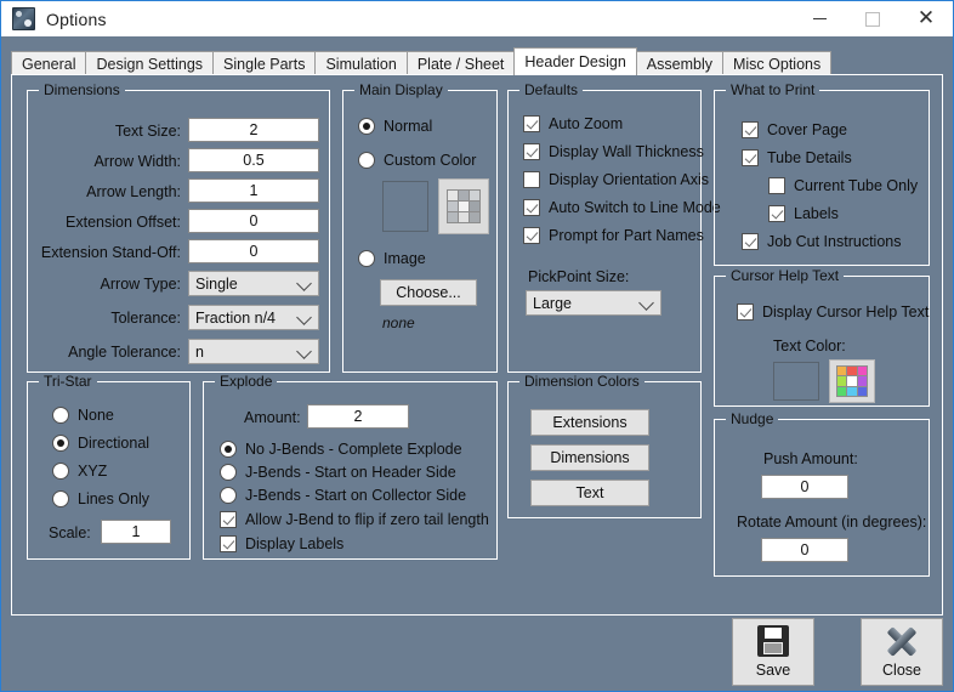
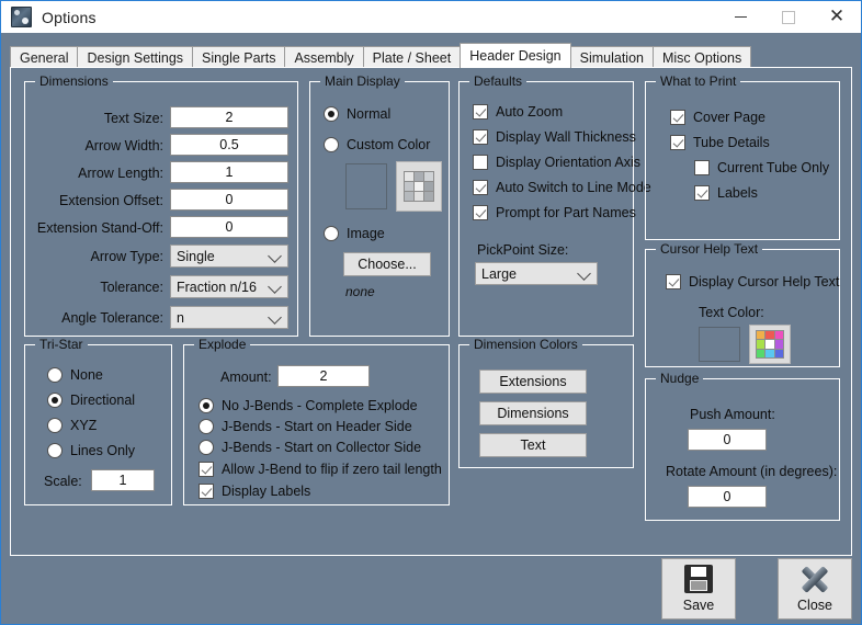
  Options
  ✕
  General
  Design Settings
  Single Parts
- Simulation
+ Assembly
  Plate / Sheet
  Header Design
- Assembly
+ Simulation
  Misc Options
  Dimensions
  Text Size:
  2
  Arrow Width:
  0.5
  Arrow Length:
  1
  Extension Offset:
  0
  Extension Stand-Off:
  0
  Arrow Type:
  Single
  Tolerance:
- Fraction n/4
+ Fraction n/16
  Angle Tolerance:
  n
  Main Display
  Normal
  Custom Color
  Image
  Choose...
  none
  Defaults
  Auto Zoom
  Display Wall Thickness
  Display Orientation Axis
  Auto Switch to Line Mode
  Prompt for Part Names
  PickPoint Size:
  Large
  What to Print
  Cover Page
  Tube Details
  Current Tube Only
  Labels
- Job Cut Instructions
  Cursor Help Text
  Display Cursor Help Text
  Text Color:
  Nudge
  Push Amount:
  0
  Rotate Amount (in degrees):
  0
  Tri-Star
  None
  Directional
  XYZ
  Lines Only
  Scale:
  1
  Explode
  Amount:
  2
  No J-Bends - Complete Explode
  J-Bends - Start on Header Side
  J-Bends - Start on Collector Side
  Allow J-Bend to flip if zero tail length
  Display Labels
  Dimension Colors
  Extensions
  Dimensions
  Text
  Save
  Close
